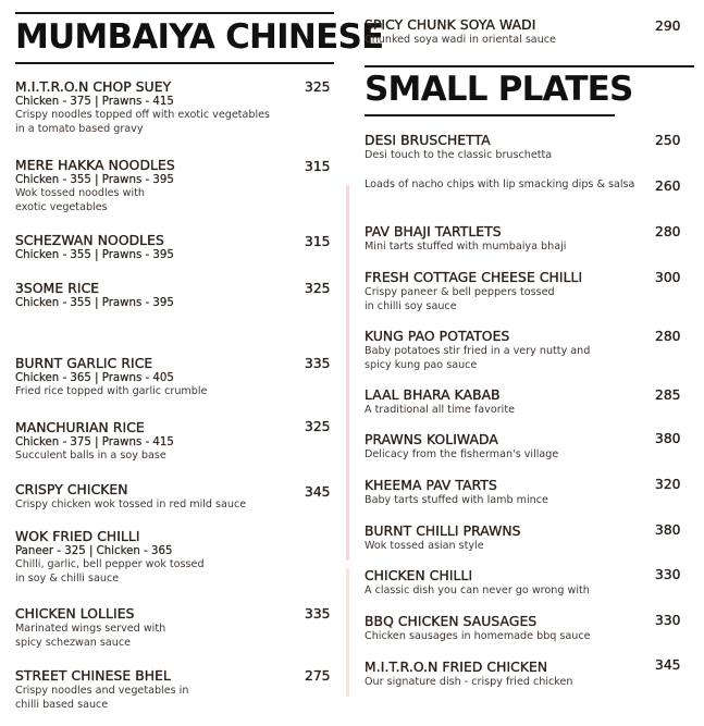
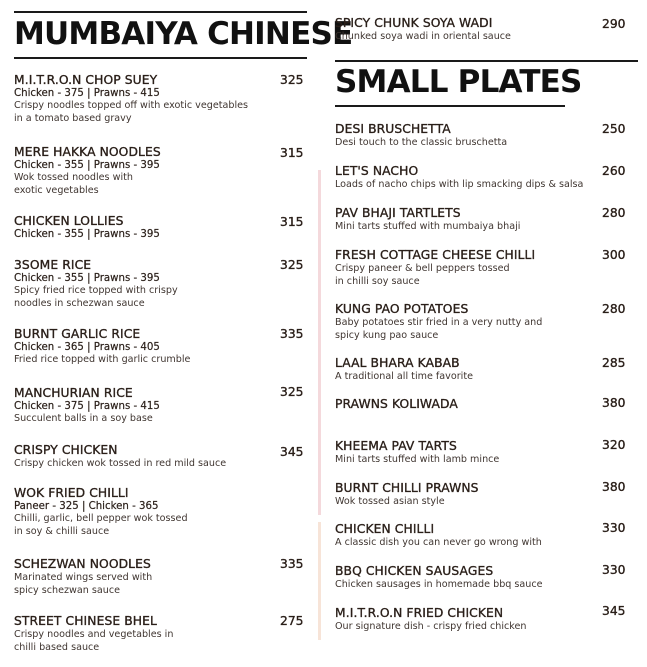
  MUMBAIYA CHINESE
  M.I.T.R.O.N CHOP SUEY
  Chicken - 375 | Prawns - 415
  Crispy noodles topped off with exotic vegetables
  in a tomato based gravy
  325
  MERE HAKKA NOODLES
  Chicken - 355 | Prawns - 395
  Wok tossed noodles with
  exotic vegetables
  315
- SCHEZWAN NOODLES
+ CHICKEN LOLLIES
  Chicken - 355 | Prawns - 395
  315
  3SOME RICE
  Chicken - 355 | Prawns - 395
+ Spicy fried rice topped with crispy
+ noodles in schezwan sauce
  325
  BURNT GARLIC RICE
  Chicken - 365 | Prawns - 405
  Fried rice topped with garlic crumble
  335
  MANCHURIAN RICE
  Chicken - 375 | Prawns - 415
  Succulent balls in a soy base
  325
  CRISPY CHICKEN
  Crispy chicken wok tossed in red mild sauce
  345
  WOK FRIED CHILLI
  Paneer - 325 | Chicken - 365
  Chilli, garlic, bell pepper wok tossed
  in soy & chilli sauce
- CHICKEN LOLLIES
+ SCHEZWAN NOODLES
  Marinated wings served with
  spicy schezwan sauce
  335
  STREET CHINESE BHEL
  Crispy noodles and vegetables in
  chilli based sauce
  275
  SPICY CHUNK SOYA WADI
  Chunked soya wadi in oriental sauce
  290
  SMALL PLATES
  DESI BRUSCHETTA
  Desi touch to the classic bruschetta
  250
+ LET'S NACHO
  Loads of nacho chips with lip smacking dips & salsa
  260
  PAV BHAJI TARTLETS
  Mini tarts stuffed with mumbaiya bhaji
  280
  FRESH COTTAGE CHEESE CHILLI
  Crispy paneer & bell peppers tossed
  in chilli soy sauce
  300
  KUNG PAO POTATOES
  Baby potatoes stir fried in a very nutty and
  spicy kung pao sauce
  280
  LAAL BHARA KABAB
  A traditional all time favorite
  285
  PRAWNS KOLIWADA
- Delicacy from the fisherman's village
  380
  KHEEMA PAV TARTS
- Baby tarts stuffed with lamb mince
+ Mini tarts stuffed with lamb mince
  320
  BURNT CHILLI PRAWNS
  Wok tossed asian style
  380
  CHICKEN CHILLI
  A classic dish you can never go wrong with
  330
  BBQ CHICKEN SAUSAGES
  Chicken sausages in homemade bbq sauce
  330
  M.I.T.R.O.N FRIED CHICKEN
  Our signature dish - crispy fried chicken
  345
